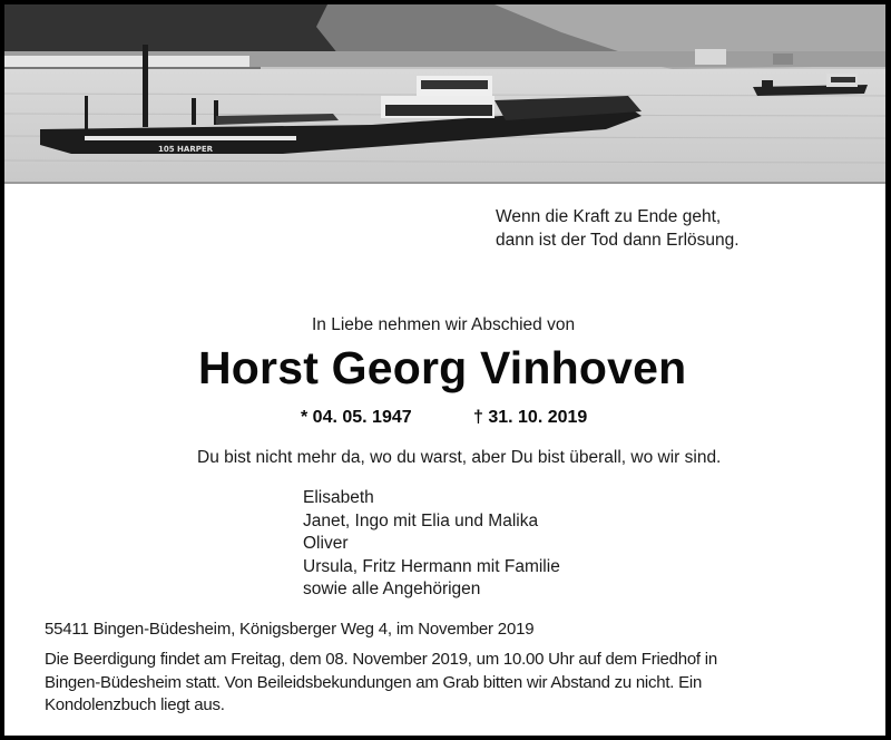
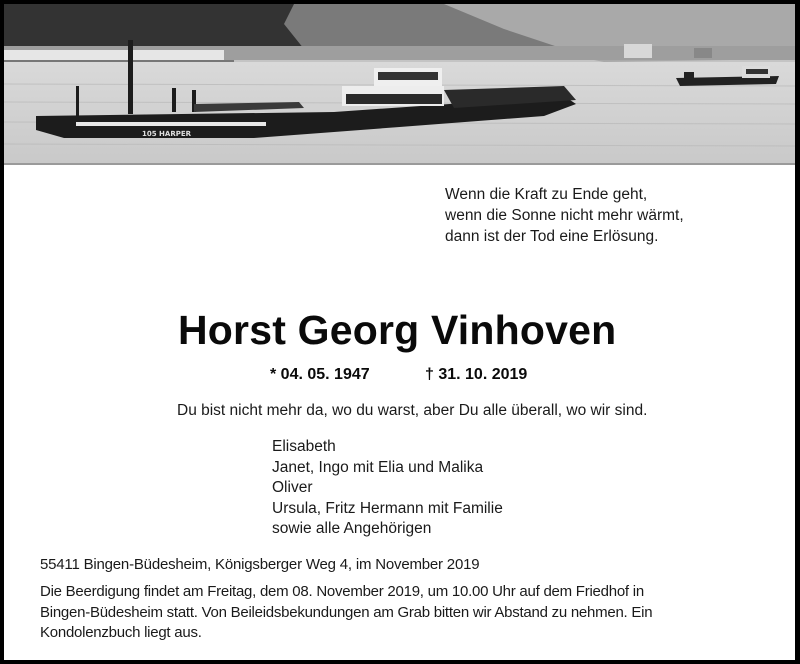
  105 HARPER
  Wenn die Kraft zu Ende geht,
+ wenn die Sonne nicht mehr wärmt,
- dann ist der Tod dann Erlösung.
+ dann ist der Tod eine Erlösung.
- In Liebe nehmen wir Abschied von
  Horst Georg Vinhoven
  * 04. 05. 1947
  † 31. 10. 2019
- Du bist nicht mehr da, wo du warst, aber Du bist überall, wo wir sind.
+ Du bist nicht mehr da, wo du warst, aber Du alle überall, wo wir sind.
  Elisabeth
  Janet, Ingo mit Elia und Malika
  Oliver
  Ursula, Fritz Hermann mit Familie
  sowie alle Angehörigen
  55411 Bingen-Büdesheim, Königsberger Weg 4, im November 2019
  Die Beerdigung findet am Freitag, dem 08. November 2019, um 10.00 Uhr auf dem Friedhof in
- Bingen-Büdesheim statt. Von Beileidsbekundungen am Grab bitten wir Abstand zu nicht. Ein
+ Bingen-Büdesheim statt. Von Beileidsbekundungen am Grab bitten wir Abstand zu nehmen. Ein
  Kondolenzbuch liegt aus.
